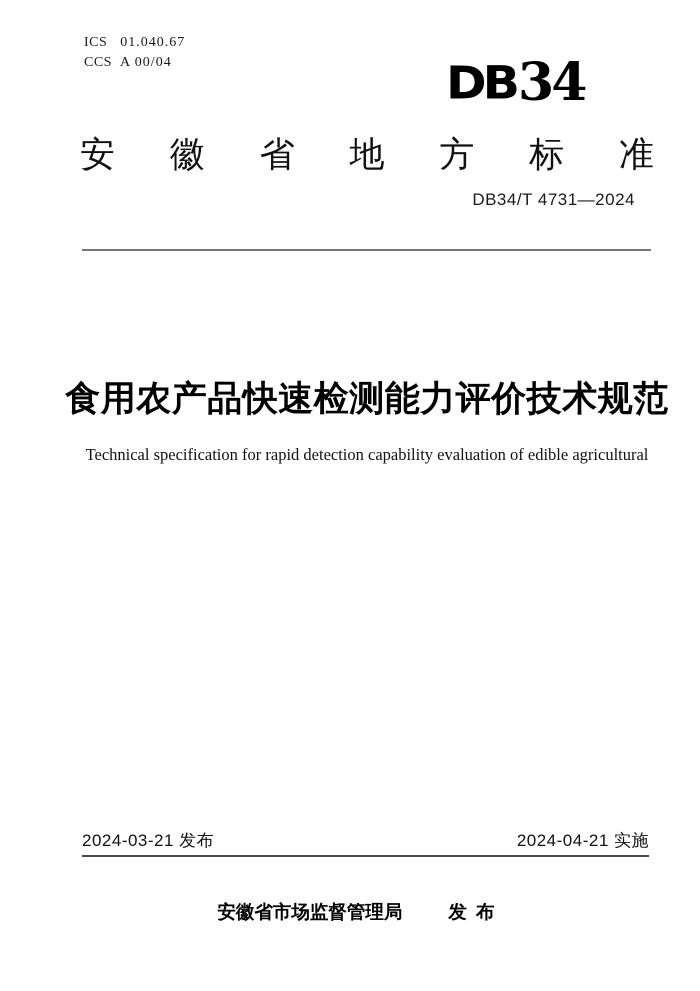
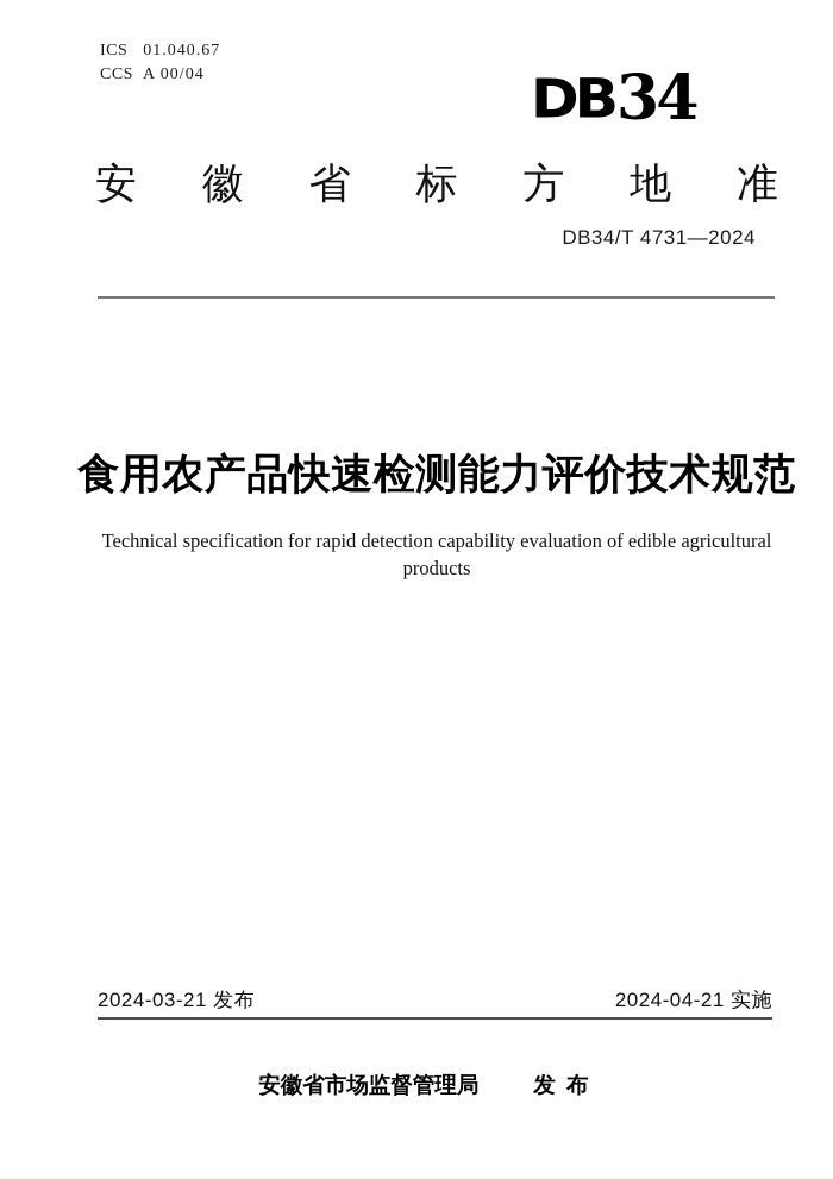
  ICS 01.040.67
  CCS A 00/04
  DB34
  安
  徽
  省
- 地
+ 标
  方
- 标
+ 地
  准
  DB34/T 4731—2024
  食用农产品快速检测能力评价技术规范
  Technical specification for rapid detection capability evaluation of edible agricultural
+ products
  2024-03-21 发布
  2024-04-21 实施
  安徽省市场监督管理局
  发 布
